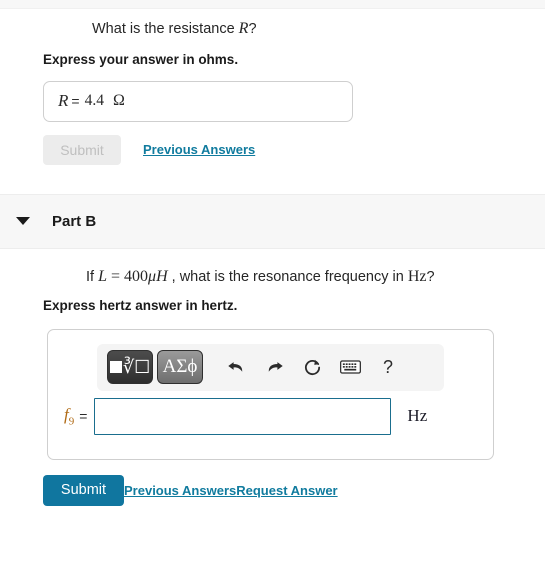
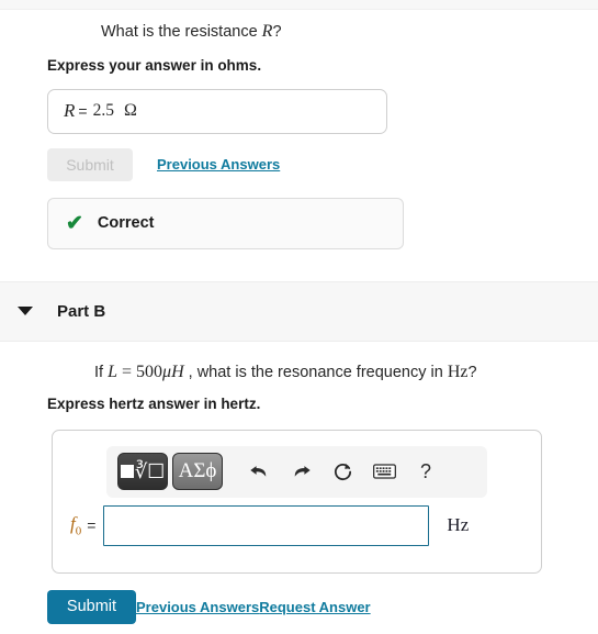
  What is the resistance R?
  Express your answer in ohms.
  R
  =
- 4.4
+ 2.5
  Ω
  Submit
  Previous Answers
+ ✔
+ Correct
  Part B
- If L = 400μH , what is the resonance frequency in Hz?
+ If L = 500μH , what is the resonance frequency in Hz?
  Express hertz answer in hertz.
  ∛☐
  ΑΣϕ
  ?
- f9
+ f0
  =
  Hz
  Submit
  Previous Answers
  Request Answer
